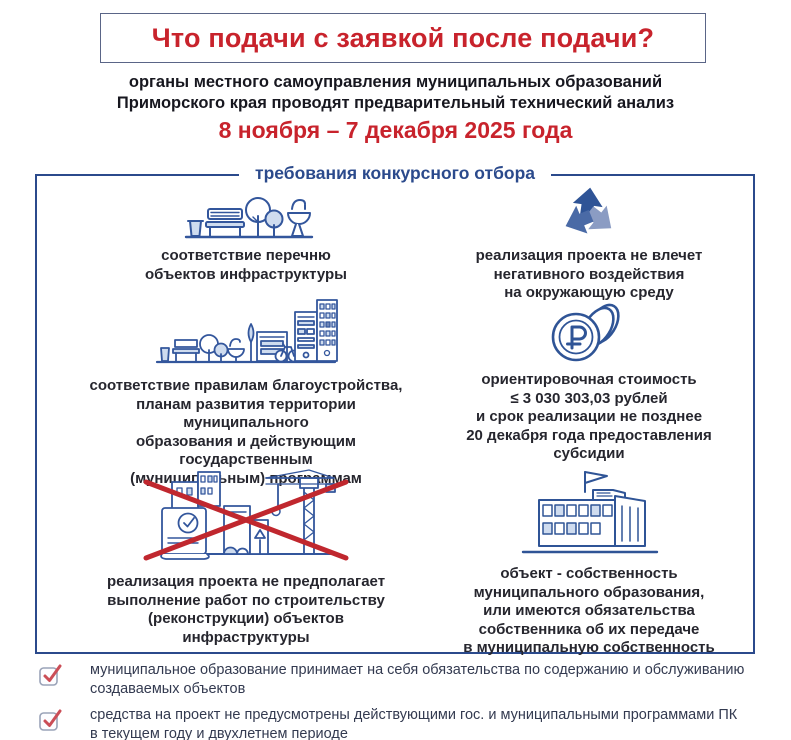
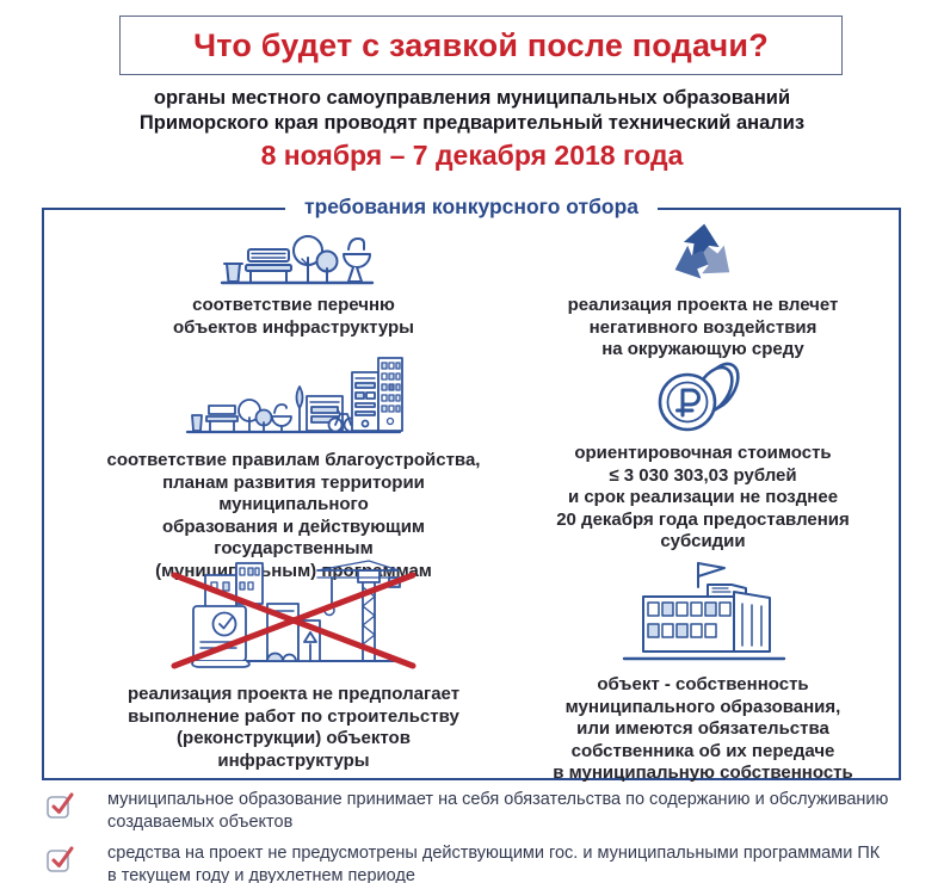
- Что подачи с заявкой после подачи?
+ Что будет с заявкой после подачи?
  органы местного самоуправления муниципальных образований
  Приморского края проводят предварительный технический анализ
- 8 ноября – 7 декабря 2025 года
+ 8 ноября – 7 декабря 2018 года
  требования конкурсного отбора
  соответствие перечню
  объектов инфраструктуры
  реализация проекта не влечет
  негативного воздействия
  на окружающую среду
  соответствие правилам благоустройства,
  планам развития территории муниципального
  образования и действующим государственным
  ориентировочная стоимость
  ≤ 3 030 303,03 рублей
  и срок реализации не позднее
  20 декабря года предоставления
  субсидии
  реализация проекта не предполагает
  выполнение работ по строительству
  (реконструкции) объектов
  инфраструктуры
  объект - собственность
  муниципального образования,
  или имеются обязательства
  собственника об их передаче
  в муниципальную собственность
  муниципальное образование принимает на себя обязательства по содержанию и обслуживанию
  создаваемых объектов
  средства на проект не предусмотрены действующими гос. и муниципальными программами ПК
  в текущем году и двухлетнем периоде
